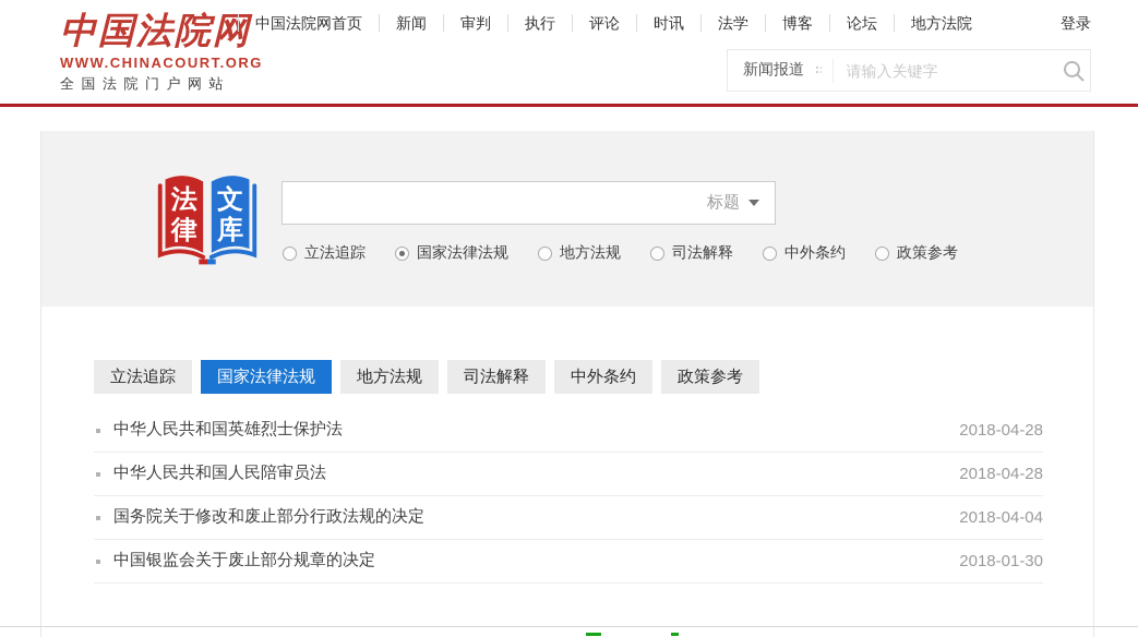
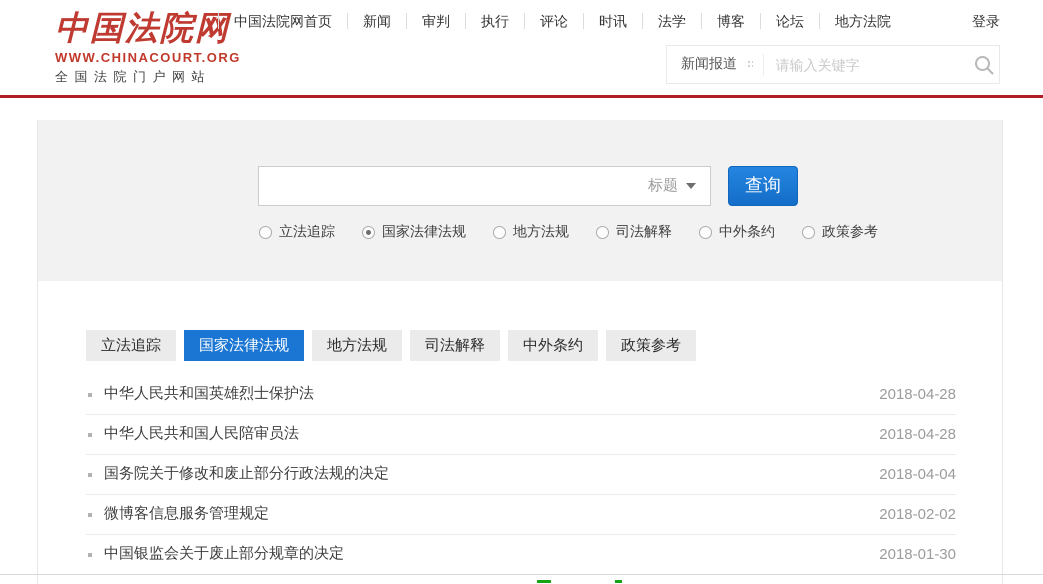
  中国法院网
  WWW.CHINACOURT.ORG
  全国法院门户网站
  中国法院网首页
  新闻
  审判
  执行
  评论
  时讯
  法学
  博客
  论坛
  地方法院
  登录
  新闻报道
  请输入关键字
- 法
- 律
- 文
- 库
  标题
+ 查询
  立法追踪
  国家法律法规
  地方法规
  司法解释
  中外条约
  政策参考
  立法追踪
  国家法律法规
  地方法规
  司法解释
  中外条约
  政策参考
  中华人民共和国英雄烈士保护法
  2018-04-28
  中华人民共和国人民陪审员法
  2018-04-28
  国务院关于修改和废止部分行政法规的决定
  2018-04-04
+ 微博客信息服务管理规定
+ 2018-02-02
  中国银监会关于废止部分规章的决定
  2018-01-30
